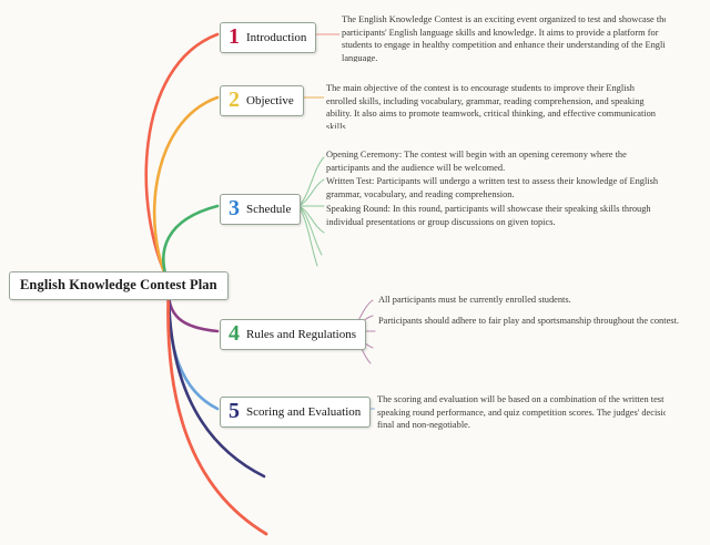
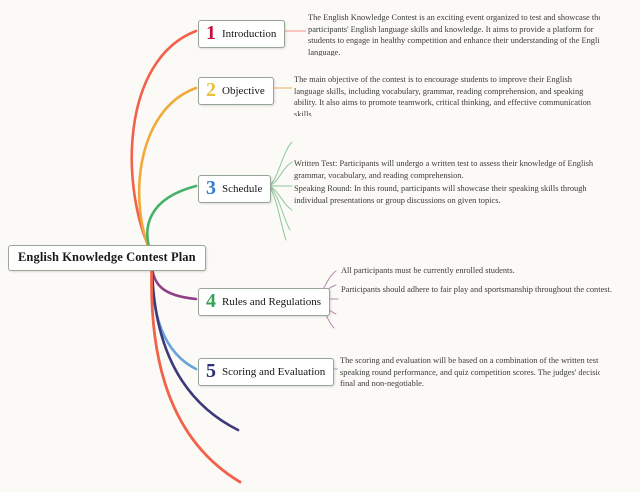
  English Knowledge Contest Plan
  1
  Introduction
  The English Knowledge Contest is an exciting event organized to test and showcase th
  participants' English language skills and knowledge. It aims to provide a platform for
  students to engage in healthy competition and enhance their understanding of the Engli
  language.
  2
  Objective
  The main objective of the contest is to encourage students to improve their English
- enrolled skills, including vocabulary, grammar, reading comprehension, and speaking
+ language skills, including vocabulary, grammar, reading comprehension, and speaking
  ability. It also aims to promote teamwork, critical thinking, and effective communication
  skills.
  3
  Schedule
- Opening Ceremony: The contest will begin with an opening ceremony where the
- participants and the audience will be welcomed.
  Written Test: Participants will undergo a written test to assess their knowledge of English
  grammar, vocabulary, and reading comprehension.
  Speaking Round: In this round, participants will showcase their speaking skills through
  individual presentations or group discussions on given topics.
  4
  Rules and Regulations
  All participants must be currently enrolled students.
  Participants should adhere to fair play and sportsmanship throughout the contest.
  5
  Scoring and Evaluation
  The scoring and evaluation will be based on a combination of the written test
  speaking round performance, and quiz competition scores. The judges' decisio
  final and non-negotiable.
